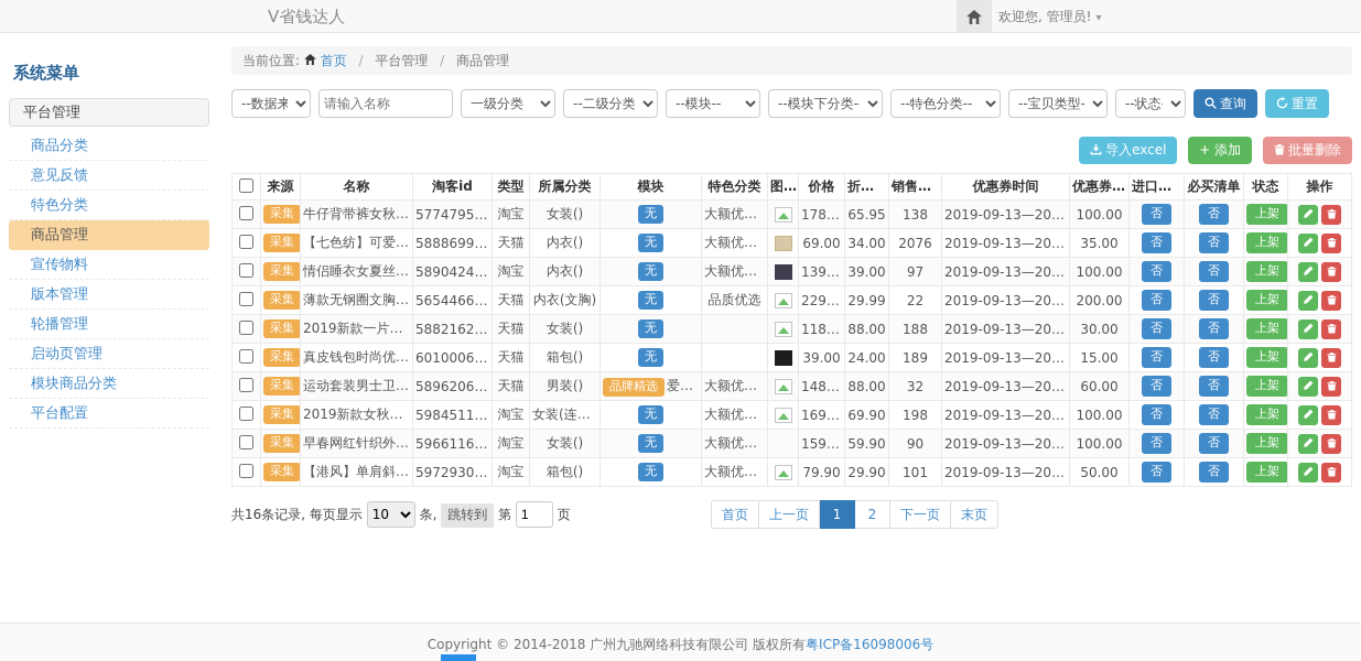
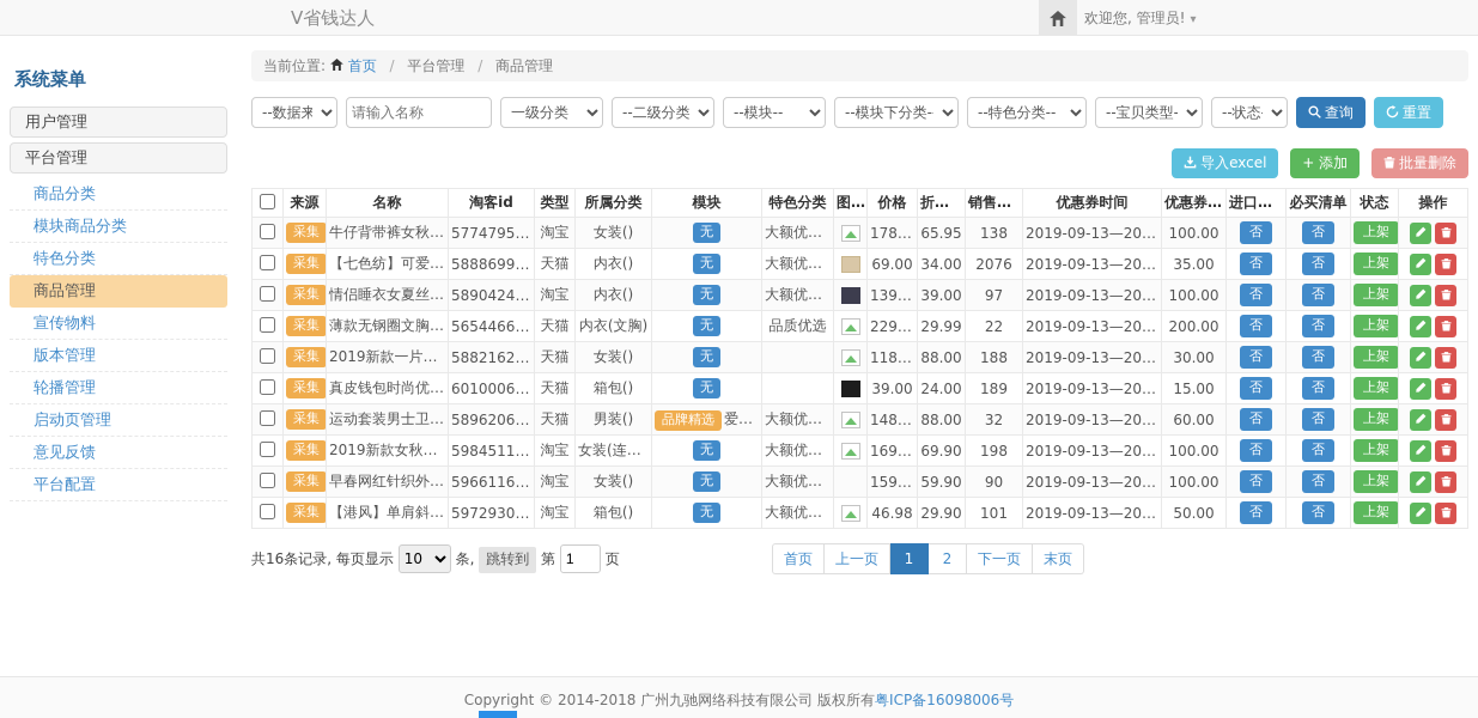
  V省钱达人
  欢迎您, 管理员! ▾
  系统菜单
+ 用户管理
  平台管理
  商品分类
- 意见反馈
+ 模块商品分类
  特色分类
  商品管理
  宣传物料
  版本管理
  轮播管理
  启动页管理
- 模块商品分类
+ 意见反馈
  平台配置
  当前位置: 首页 / 平台管理 / 商品管理
  请输入名称
  一级分类
  --二级分类
  --模块--
  --模块下分类-
  --特色分类--
  --宝贝类型-
  查询
  重置
  导入excel + 添加 批量删除
  		来源	名称	淘客id	类型	所属分类	模块	特色分类	图标	价格	折后价	销售数量	优惠券时间	优惠券金	进口优选	必买清单	状态	操作
  	采集	牛仔背带裤女秋装	577479560	淘宝	女装()	无	大额优惠券		178.00	65.95	138	2019-09-13—2019	100.00	否	否	上架
  	采集	【七色纺】可爱纯	588869917	天猫	内衣()	无	大额优惠券		69.00	34.00	2076	2019-09-13—2019	35.00	否	否	上架
  	采集	情侣睡衣女夏丝绸	589042420	淘宝	内衣()	无	大额优惠券		139.00	39.00	97	2019-09-13—2019	100.00	否	否	上架
  	采集	薄款无钢圈文胸聚	565446685	天猫	内衣(文胸)	无	品质优选		229.99	29.99	22	2019-09-13—2019	200.00	否	否	上架
  	采集	2019新款一片式系	588216228	天猫	女装()	无			118.00	88.00	188	2019-09-13—2019	30.00	否	否	上架
  	采集	真皮钱包时尚优雅	601000601	天猫	箱包()	无			39.00	24.00	189	2019-09-13—2019	15.00	否	否	上架
  	采集	运动套装男士卫衣	589620659	天猫	男装()	品牌精选 爱上运	大额优惠券		148.00	88.00	32	2019-09-13—2019	60.00	否	否	上架
  	采集	2019新款女秋薄款	598451162	淘宝	女装(连衣裙	无	大额优惠券		169.90	69.90	198	2019-09-13—2019	100.00	否	否	上架
  	采集	早春网红针织外套	596611634	淘宝	女装()	无	大额优惠券		159.90	59.90	90	2019-09-13—2019	100.00	否	否	上架
- 	采集	【港风】单肩斜跨	597293020	淘宝	箱包()	无	大额优惠券		79.90	29.90	101	2019-09-13—2019	50.00	否	否	上架
+ 	采集	【港风】单肩斜跨	597293020	淘宝	箱包()	无	大额优惠券		46.98	29.90	101	2019-09-13—2019	50.00	否	否	上架
  共16条记录, 每页显示 10 条, 跳转到 第 1 页
  首页
  上一页
  1
  2
  下一页
  末页
  Copyright © 2014-2018 广州九驰网络科技有限公司 版权所有粤ICP备16098006号
